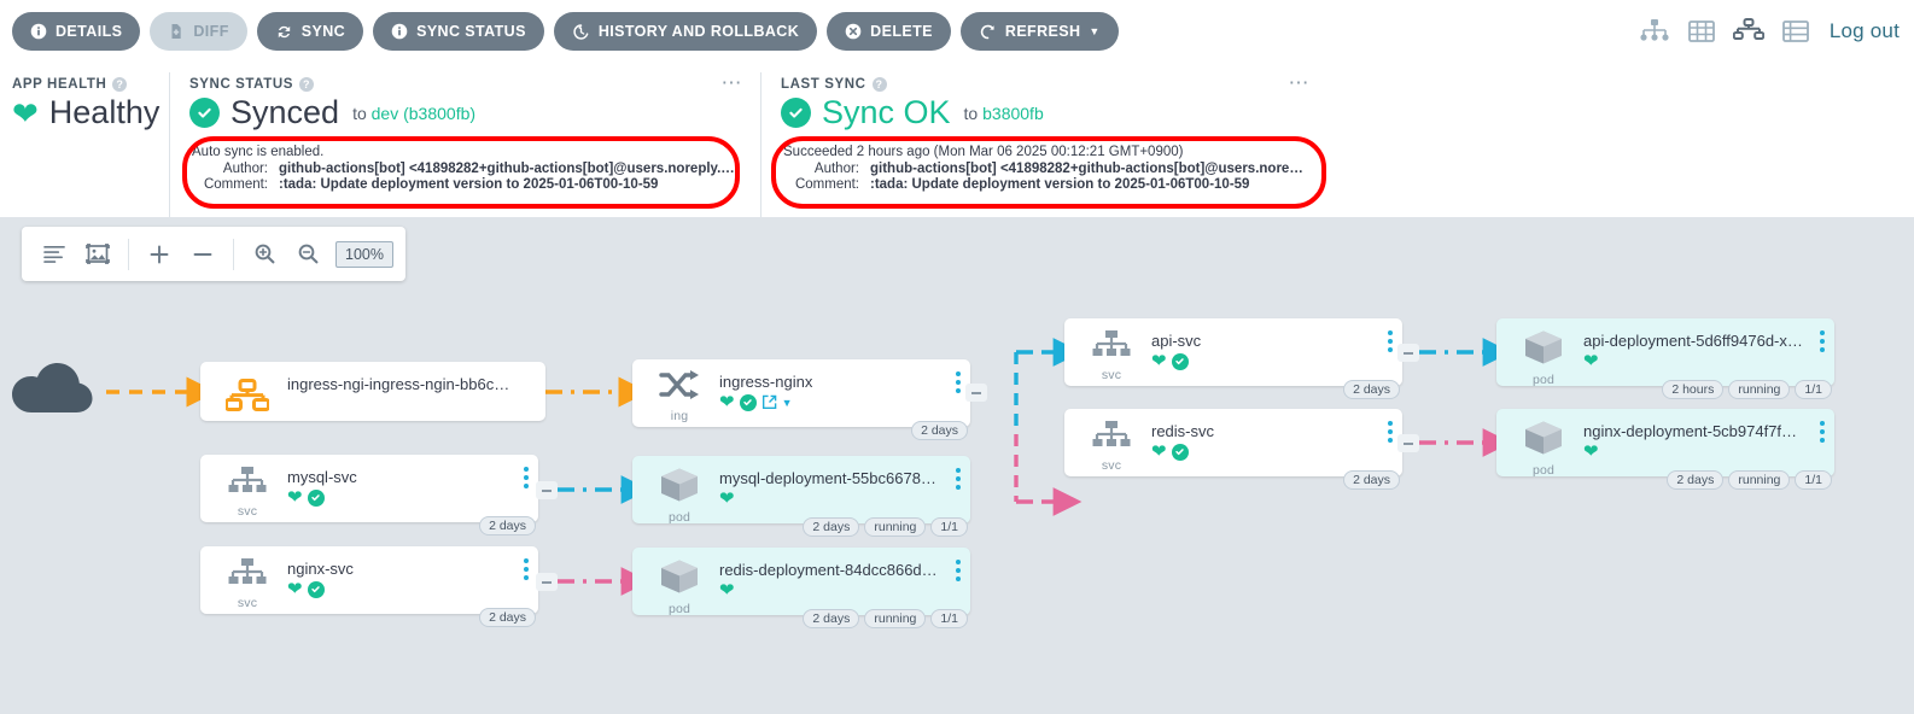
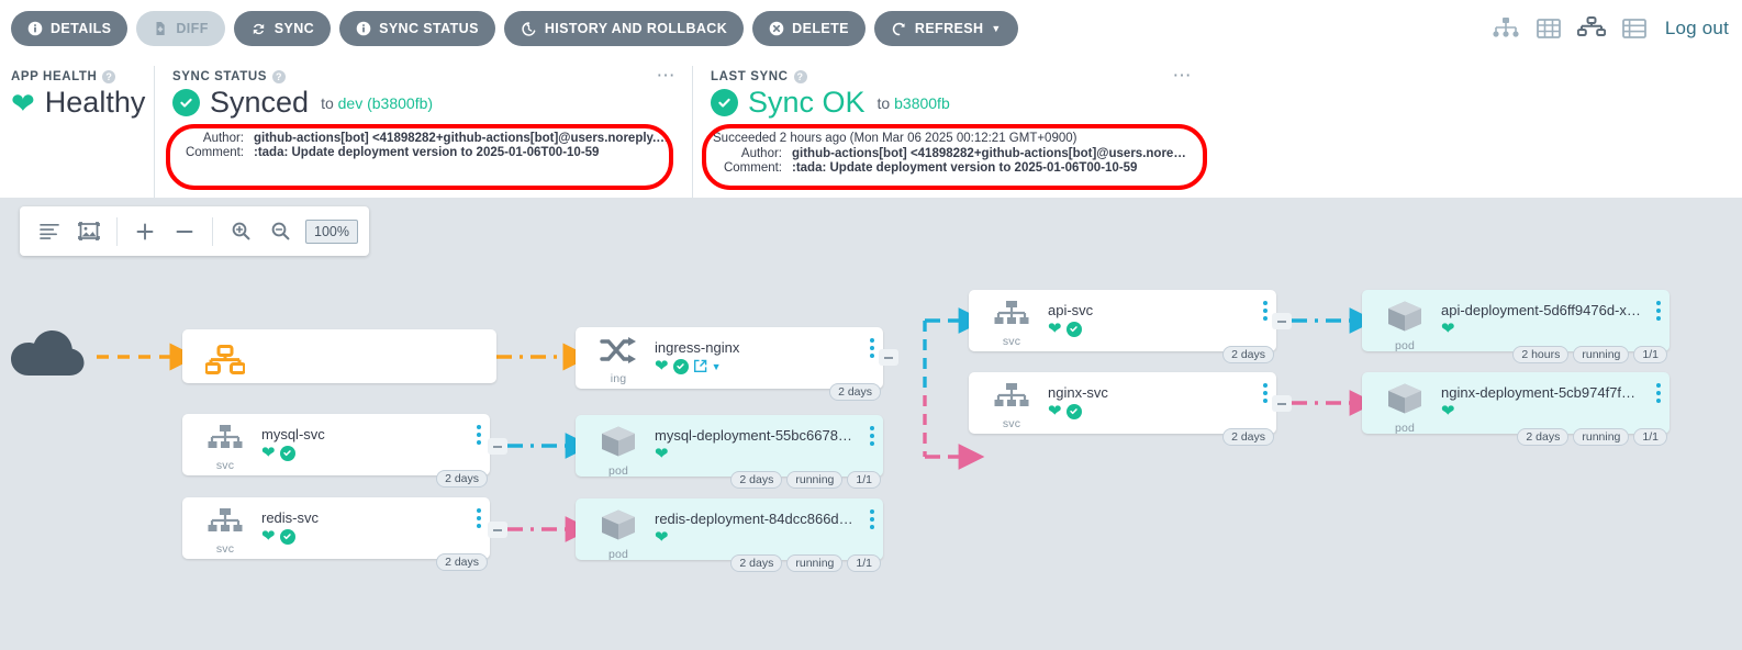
  DETAILS
  DIFF
  SYNC
  SYNC STATUS
  HISTORY AND ROLLBACK
  DELETE
  REFRESH
  ▼
  Log out
  APP HEALTH
  ?
  ❤
  Healthy
  SYNC STATUS
  ?
  ⋯
  Synced
  to dev (b3800fb)
- Auto sync is enabled.
  Author:
  github-actions[bot] <41898282+github-actions[bot]@users.noreply.git
  Comment:
  :tada: Update deployment version to 2025-01-06T00-10-59
  LAST SYNC
  ?
  ⋯
  Sync OK
  to b3800fb
  Succeeded 2 hours ago (Mon Mar 06 2025 00:12:21 GMT+0900)
  Author:
  github-actions[bot] <41898282+github-actions[bot]@users.noreply
  Comment:
  :tada: Update deployment version to 2025-01-06T00-10-59
  100%
- ingress-ngi-ingress-ngin-bb6c…
  ing
  ingress-nginx
  ❤
  ▼
  2 days
  svc
  mysql-svc
  ❤
  2 days
  svc
- nginx-svc
+ redis-svc
  ❤
  2 days
  svc
  api-svc
  ❤
  2 days
  svc
- redis-svc
+ nginx-svc
  ❤
  2 days
  pod
  mysql-deployment-55bc6678…
  ❤
  2 days
  running
  1/1
  pod
  redis-deployment-84dcc866d…
  ❤
  2 days
  running
  1/1
  pod
  api-deployment-5d6ff9476d-x…
  ❤
  2 hours
  running
  1/1
  pod
  nginx-deployment-5cb974f7f…
  ❤
  2 days
  running
  1/1
